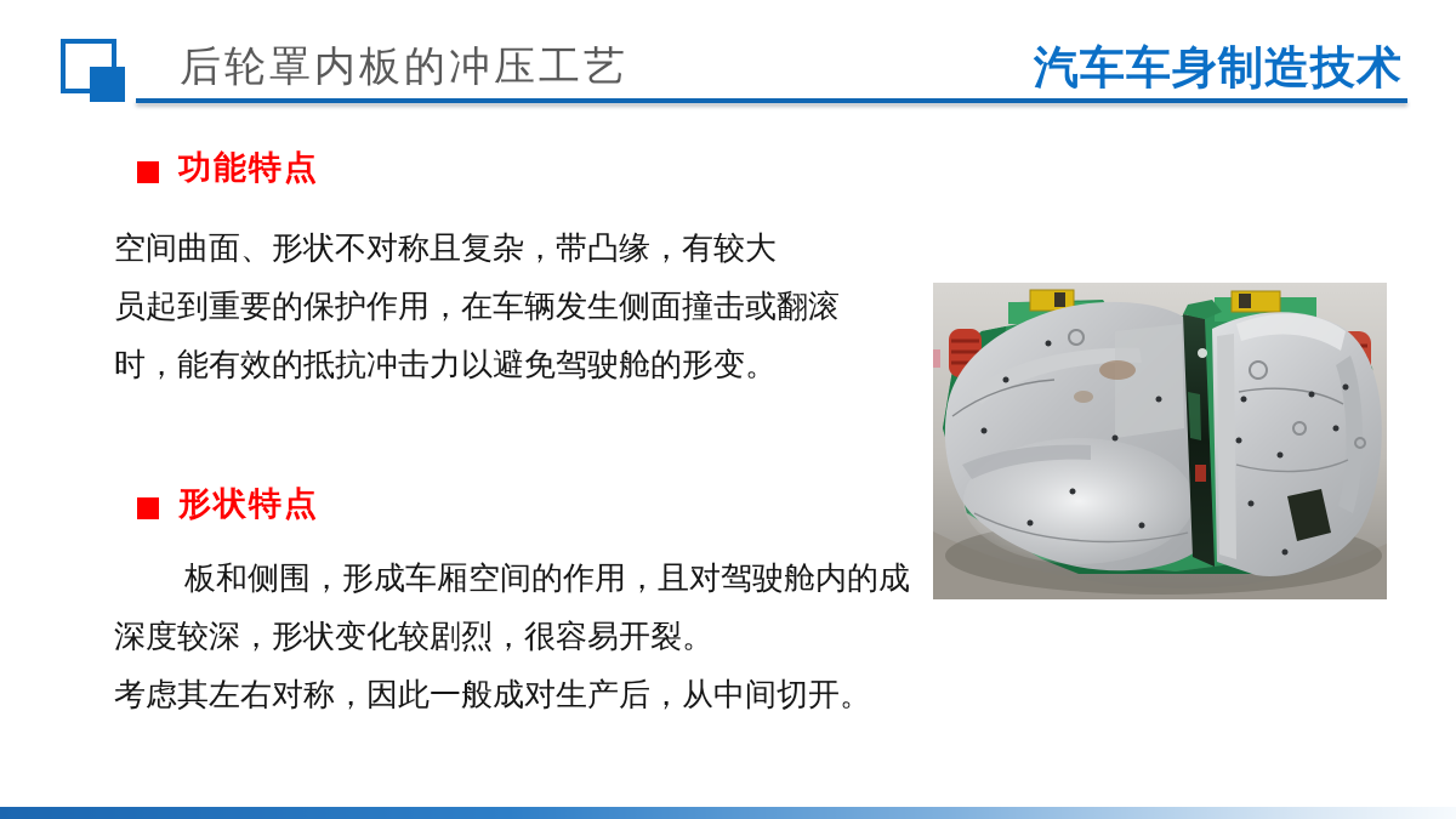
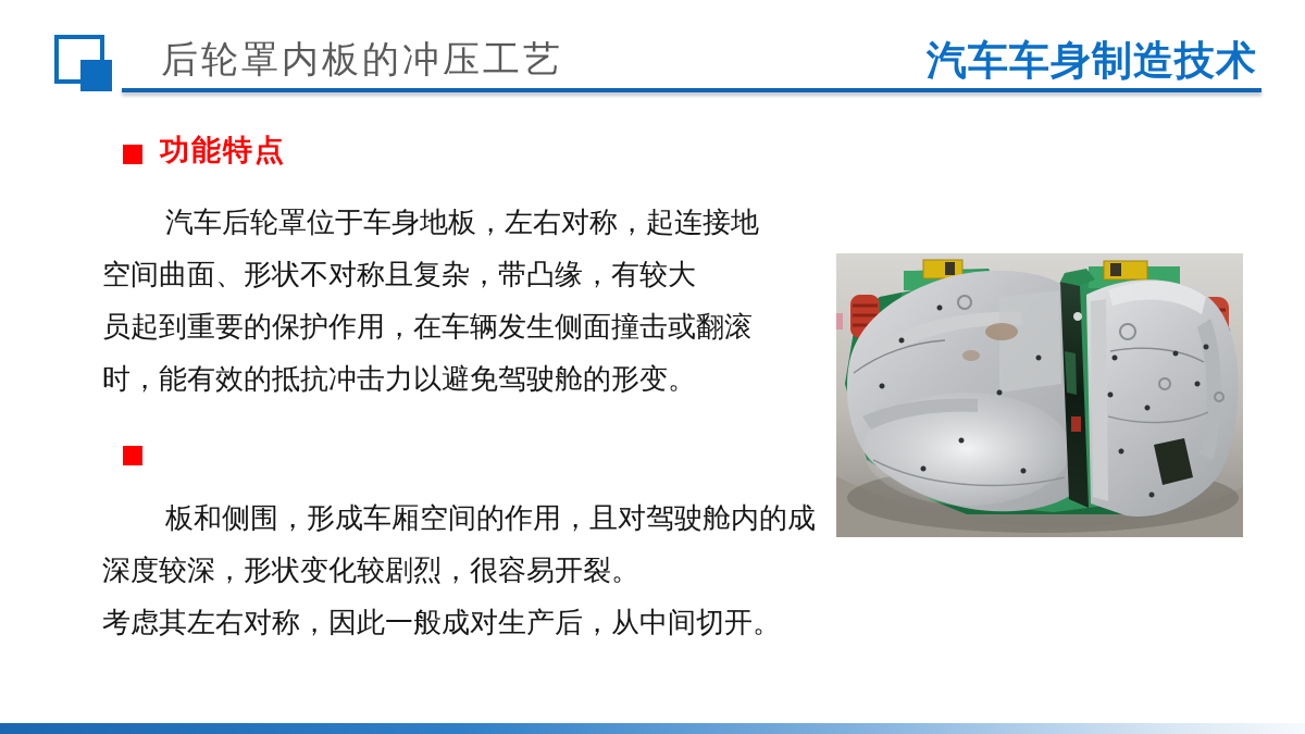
  后轮罩内板的冲压工艺
  汽车车身制造技术
  功能特点
+ 汽车后轮罩位于车身地板，左右对称，起连接地
  空间曲面、形状不对称且复杂，带凸缘，有较大
  员起到重要的保护作用，在车辆发生侧面撞击或翻滚
  时，能有效的抵抗冲击力以避免驾驶舱的形变。
- 形状特点
  板和侧围，形成车厢空间的作用，且对驾驶舱内的成
  深度较深，形状变化较剧烈，很容易开裂。
  考虑其左右对称，因此一般成对生产后，从中间切开。
